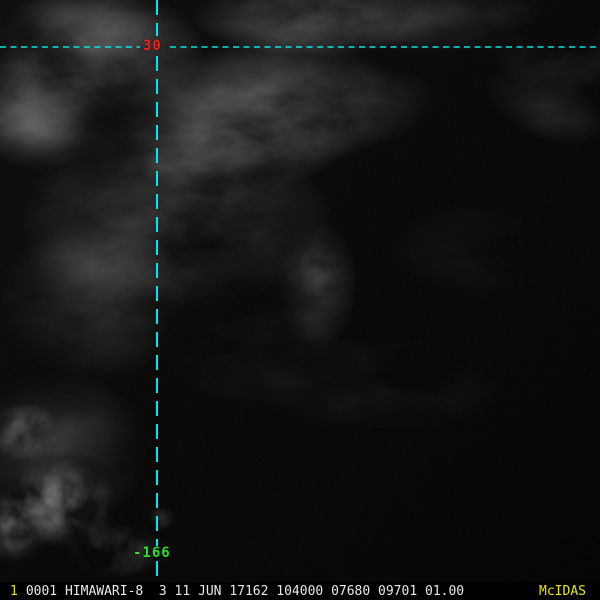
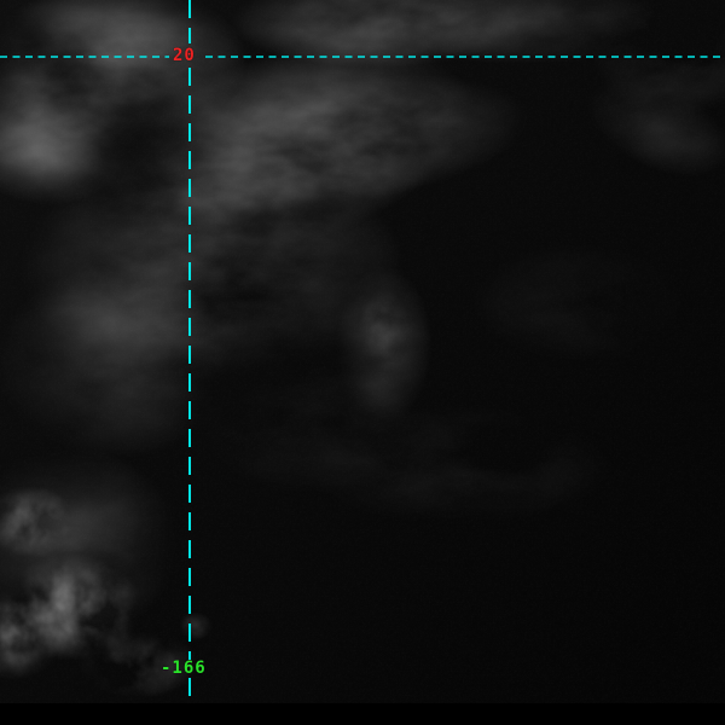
- 30
+ 20
  -166
- 1
- 0001 HIMAWARI-8 3 11 JUN 17162 104000 07680 09701 01.00
- McIDAS
